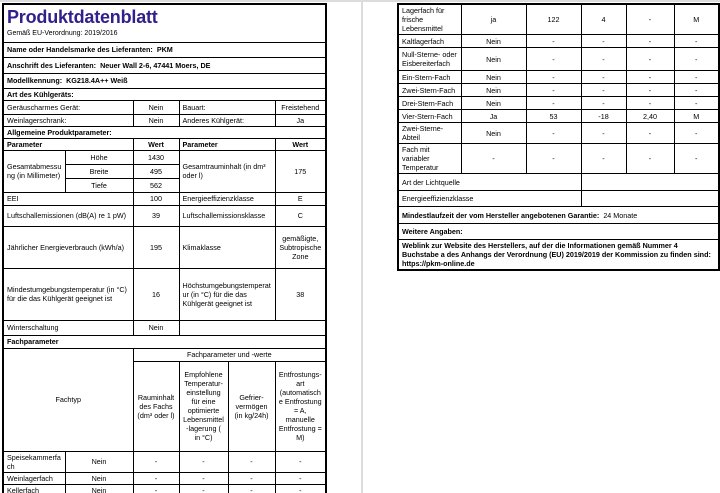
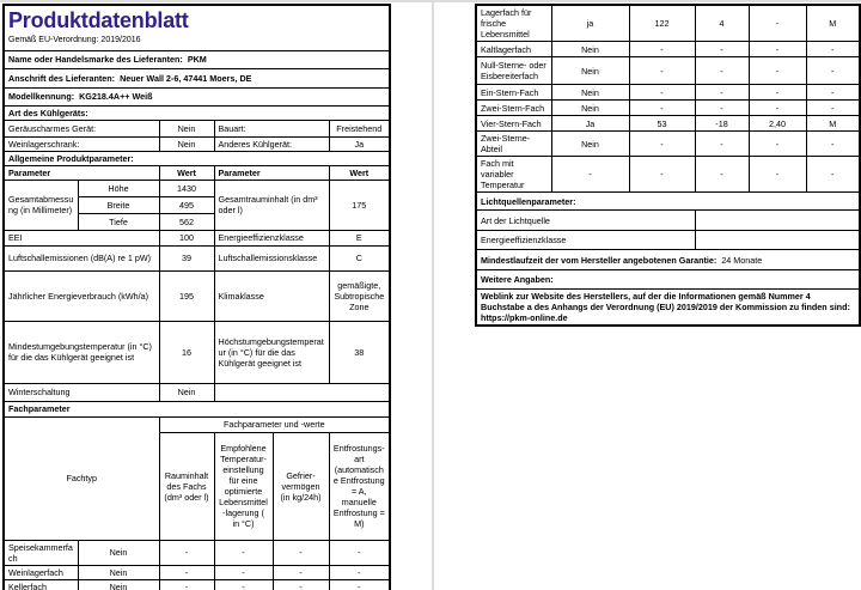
  Name oder Handelsmarke des Lieferanten: PKM
  Anschrift des Lieferanten: Neuer Wall 2-6, 47441 Moers, DE
  Modellkennung: KG218.4A++ Weiß
  Art des Kühlgeräts:
  Geräuscharmes Gerät:	Nein	Bauart:	Freistehend
  Weinlagerschrank:	Nein	Anderes Kühlgerät:	Ja
  Allgemeine Produktparameter:
  Parameter	Wert	Parameter	Wert
  Gesamtabmessung (in Millimeter)	Höhe	1430	Gesamtrauminhalt (in dm³ oder l)	175
  Breite	495
  Tiefe	562
  EEI	100	Energieeffizienzklasse	E
  Luftschallemissionen (dB(A) re 1 pW)	39	Luftschallemissionsklasse	C
  Jährlicher Energieverbrauch (kWh/a)	195	Klimaklasse	gemäßigte, Subtropische Zone
  Mindestumgebungstemperatur (in °C) für die das Kühlgerät geeignet ist	16	Höchstumgebungstemperatur (in °C) für die das Kühlgerät geeignet ist	38
  Winterschaltung	Nein
  Fachparameter
  Fachtyp	Fachparameter und -werte
  Rauminhalt des Fachs (dm³ oder l)	Empfohlene Temperatur-einstellung für eine optimierte Lebensmittel-lagerung ( in °C)	Gefrier-vermögen (in kg/24h)	Entfrostungs-art (automatische Entfrostung = A, manuelle Entfrostung = M)
  Speisekammerfach	Nein	-	-	-	-
  Weinlagerfach	Nein	-	-	-	-
  Kellerfach	Nein	-	-	-	-
  Lagerfach für frische Lebensmittel	ja	122	4	-	M
  Kaltlagerfach	Nein	-	-	-	-
  Null-Sterne- oder Eisbereiterfach	Nein	-	-	-	-
  Ein-Stern-Fach	Nein	-	-	-	-
  Zwei-Stern-Fach	Nein	-	-	-	-
- Drei-Stern-Fach	Nein	-	-	-	-
  Vier-Stern-Fach	Ja	53	-18	2,40	M
  Zwei-Sterne-Abteil	Nein	-	-	-	-
  Fach mit variabler Temperatur	-	-	-	-	-
+ Lichtquellenparameter:
  Art der Lichtquelle
  Energieeffizienzklasse
  Mindestlaufzeit der vom Hersteller angebotenen Garantie: 24 Monate
  Weitere Angaben:
  Weblink zur Website des Herstellers, auf der die Informationen gemäß Nummer 4 Buchstabe a des Anhangs der Verordnung (EU) 2019/2019 der Kommission zu finden sind: https://pkm-online.de
